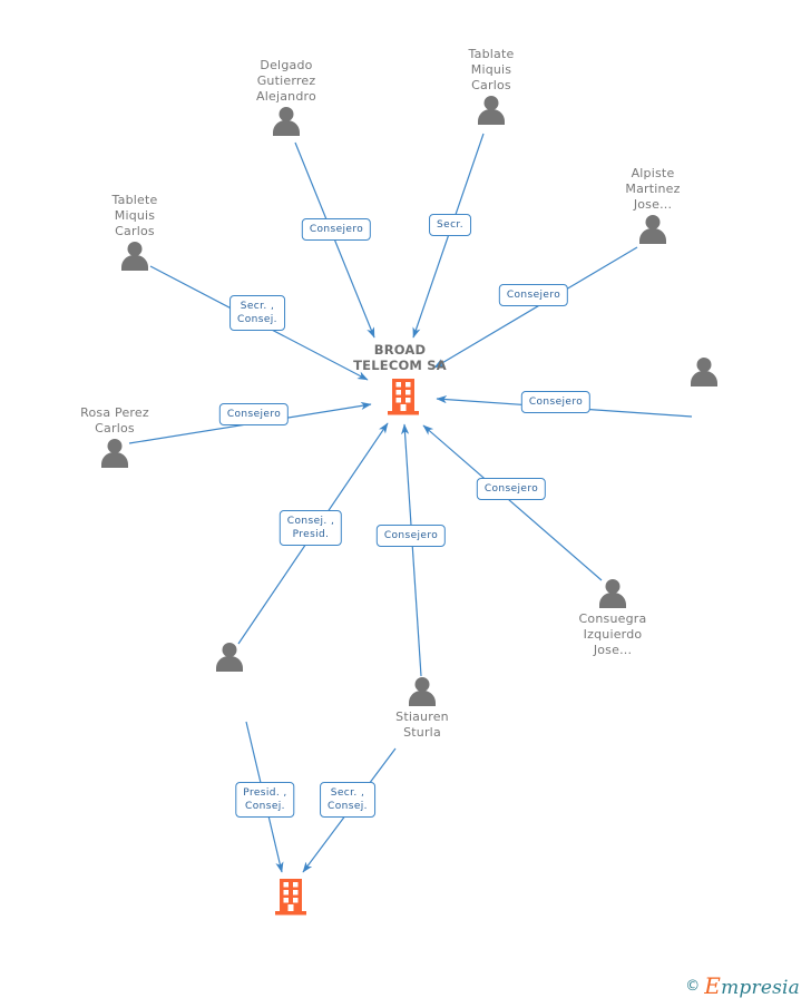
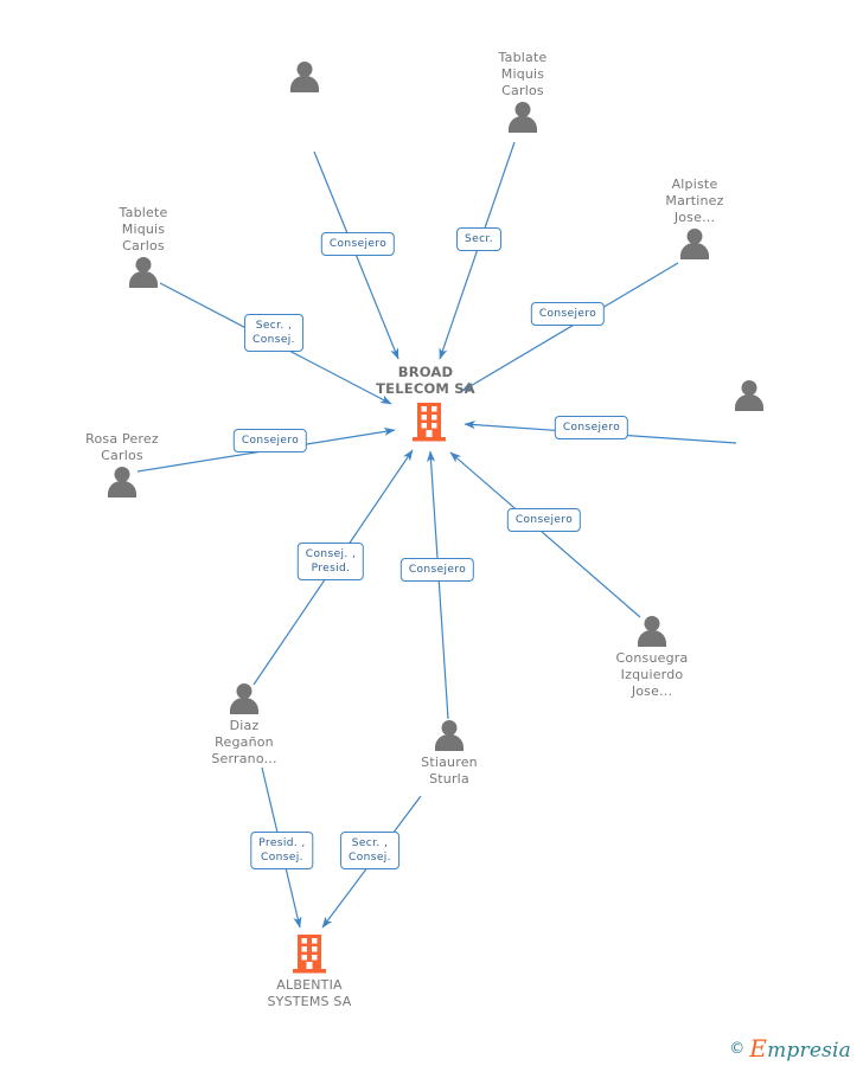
- Delgado
- Gutierrez
- Alejandro
  Tablate
  Miquis
  Carlos
  Alpiste
  Martinez
  Jose...
  Tablete
  Miquis
  Carlos
  Rosa Perez
  Carlos
  Consuegra
  Izquierdo
  Jose...
+ Diaz
+ Regañon
+ Serrano...
  Stiauren
  Sturla
+ ALBENTIA
+ SYSTEMS SA
  BROAD
  TELECOM SA
  Consejero
  Secr.
  Consejero
  Secr. ,
  Consej.
  Consejero
  Consejero
  Consejero
  Consej. ,
  Presid.
  Consejero
  Presid. ,
  Consej.
  Secr. ,
  Consej.
  ©
  Empresia
